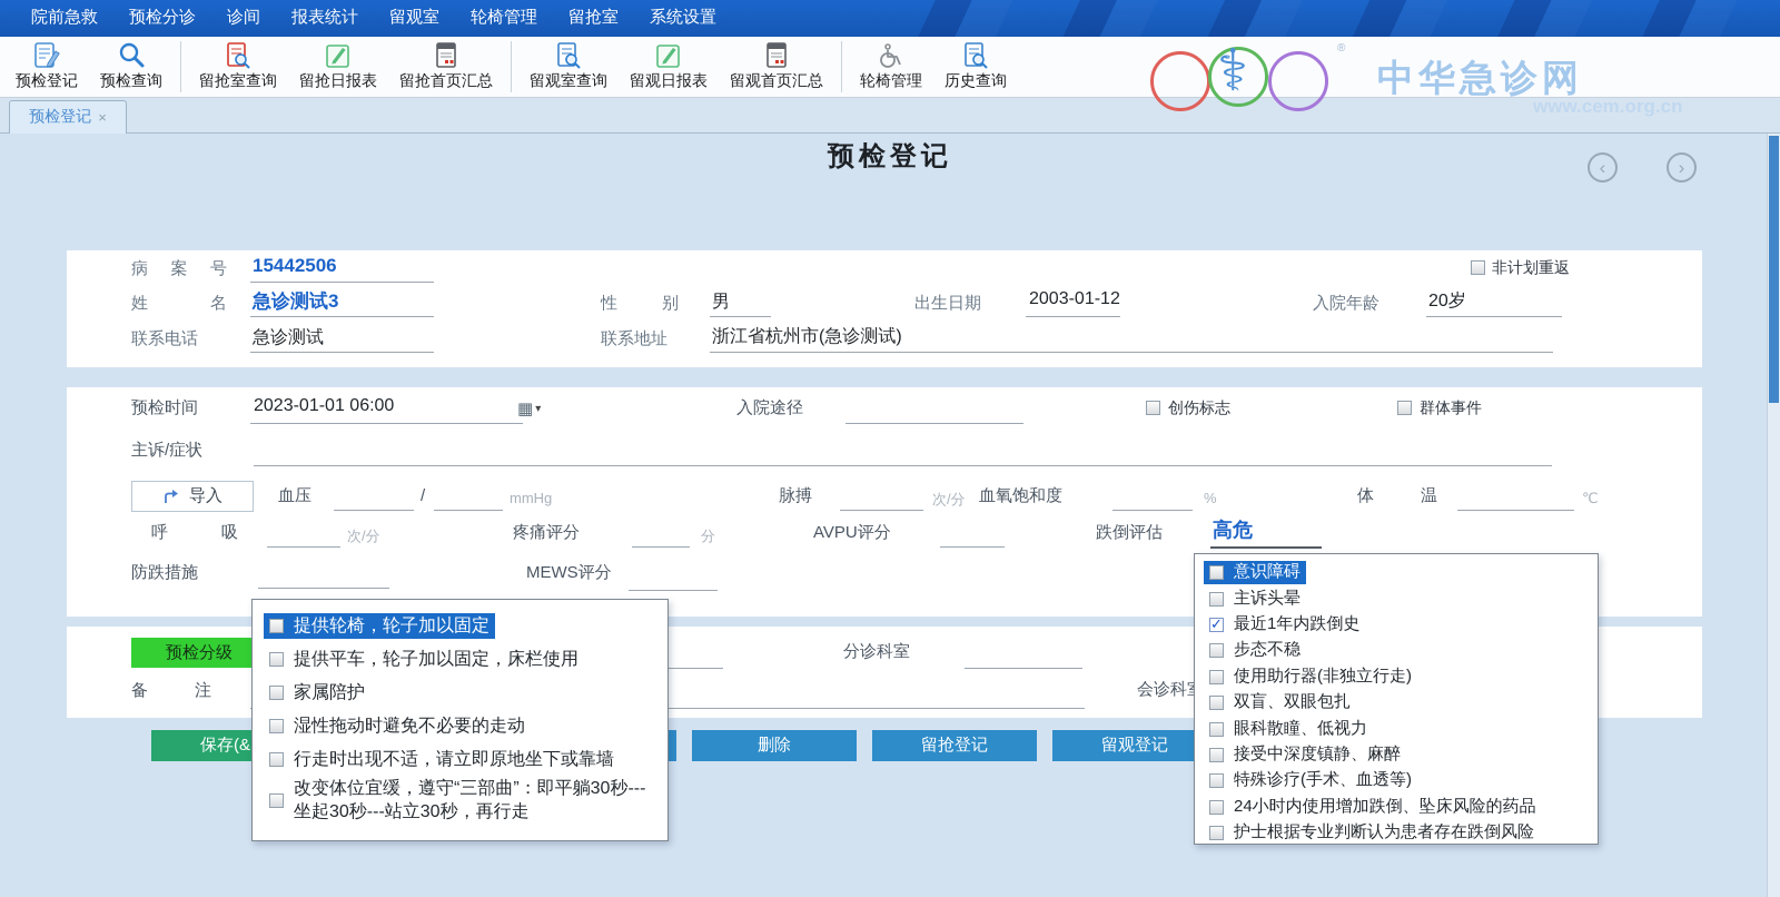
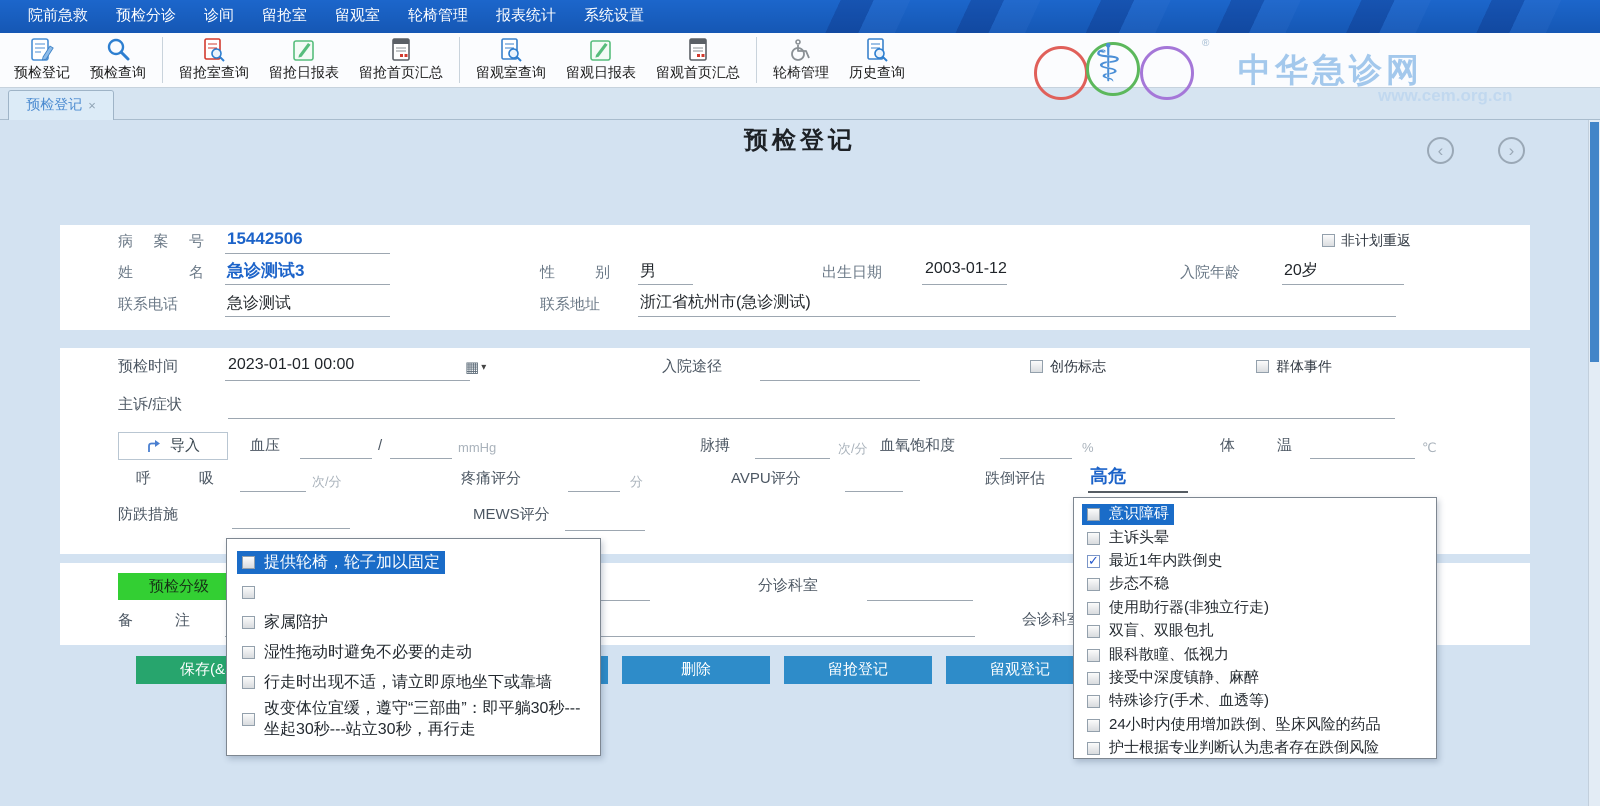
  院前急救
  预检分诊
  诊间
- 报表统计
+ 留抢室
  留观室
  轮椅管理
- 留抢室
+ 报表统计
  系统设置
  预检登记
  预检查询
  留抢室查询
  留抢日报表
  留抢首页汇总
  留观室查询
  留观日报表
  留观首页汇总
  轮椅管理
  历史查询
  ⚕
  ®
  中华急诊网
  www.cem.org.cn
  预检登记
  ×
  预检登记
  ‹
  ›
  病案号
  15442506
  非计划重返
  姓名
  急诊测试3
  性别
  男
  出生日期
  2003-01-12
  入院年龄
  20岁
  联系电话
  急诊测试
  联系地址
  浙江省杭州市(急诊测试)
  预检时间
- 2023-01-01 06:00
+ 2023-01-01 00:00
  ▦
  ▾
  入院途径
  创伤标志
  群体事件
  主诉/症状
  导入
  血压
  /
  mmHg
  脉搏
  次/分
  血氧饱和度
  %
  体温
  ℃
  呼吸
  次/分
  疼痛评分
  分
  AVPU评分
  跌倒评估
  高危
  防跌措施
  MEWS评分
  预检分级
  分诊科室
  备注
  会诊科
  删除
  留抢登记
  留观登记
  提供轮椅，轮子加以固定
- 提供平车，轮子加以固定，床栏使用
  家属陪护
  湿性拖动时避免不必要的走动
  行走时出现不适，请立即原地坐下或靠墙
  改变体位宜缓，遵守“三部曲”：即平躺30秒---坐起30秒---站立30秒，再行走
  意识障碍
  主诉头晕
  最近1年内跌倒史
  步态不稳
  使用助行器(非独立行走)
  双盲、双眼包扎
  眼科散瞳、低视力
  接受中深度镇静、麻醉
  特殊诊疗(手术、血透等)
  24小时内使用增加跌倒、坠床风险的药品
  护士根据专业判断认为患者存在跌倒风险
